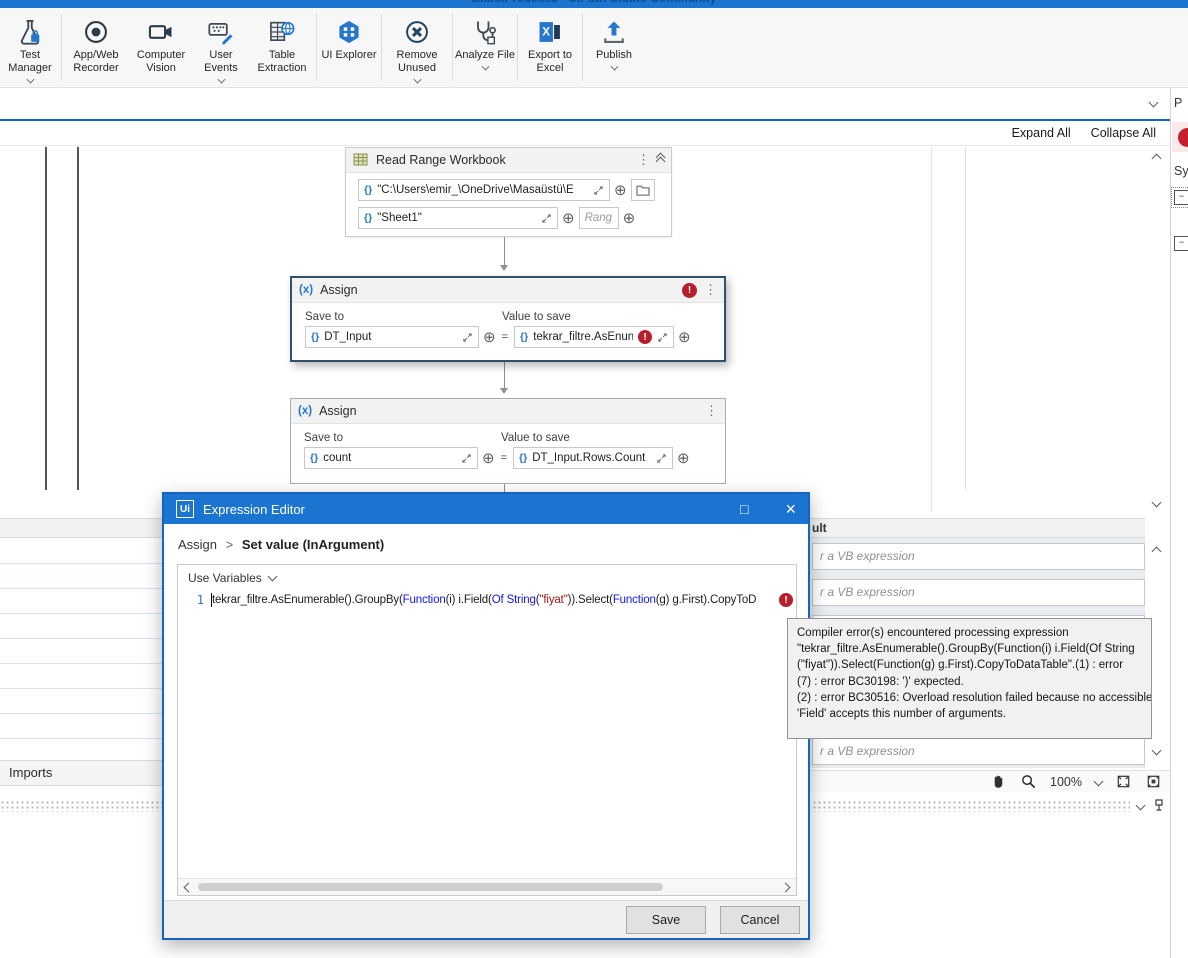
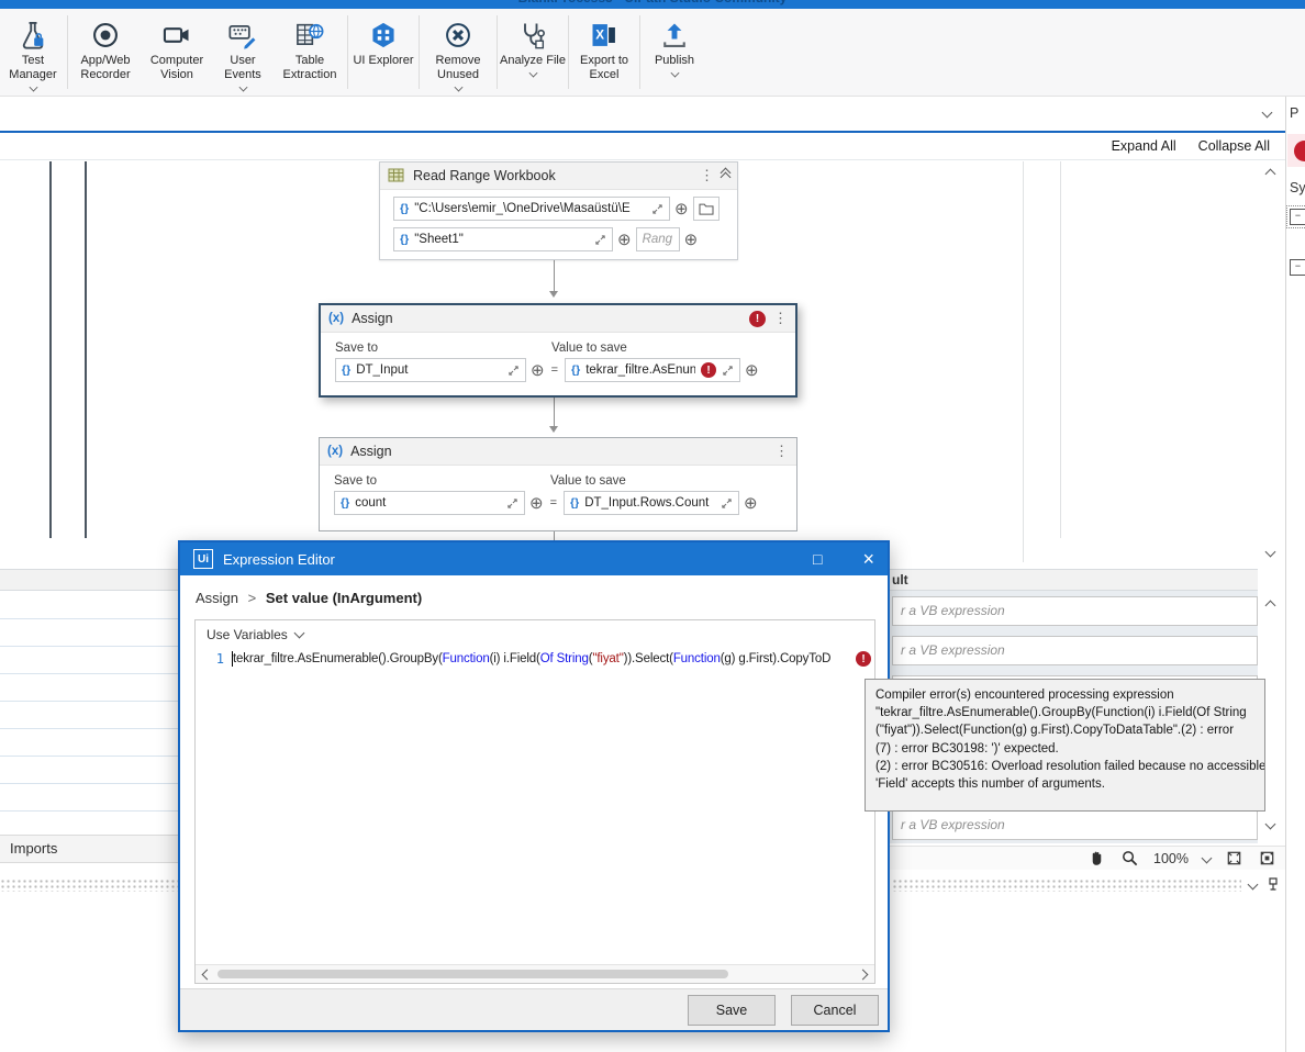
  Test Manager
  App/Web Recorder
  Computer Vision
  User Events
  Table Extraction
  UI Explorer
  Remove Unused
  Analyze File
  X
  Export to Excel
  Publish
  Expand All
  Collapse All
  Read Range Workbook
  ⋮
  {}
  "C:\Users\emir_\OneDrive\Masaüstü\E
  ⊕
  {}
  "Sheet1"
  ⊕
  Rang
  ⊕
  (x)
  Assign
  !
  ⋮
  Save to
  Value to save
  {}
  DT_Input
  ⊕
  =
  {}
  tekrar_filtre.AsEnun
  !
  ⊕
  (x)
  Assign
  ⋮
  Save to
  Value to save
  {}
  count
  ⊕
  =
  {}
  DT_Input.Rows.Count
  ⊕
  Imports
  ult
  r a VB expression
  r a VB expression
  r a VB expression
  100%
  P
  Sy
  −
  −
  Ui
  Expression Editor
  □
  ×
  Assign > Set value (InArgument)
  Use Variables
  1
  tekrar_filtre.AsEnumerable().GroupBy(Function(i) i.Field(Of String("fiyat")).Select(Function(g) g.First).CopyToD
  !
  Save
  Cancel
  Compiler error(s) encountered processing expression
  "tekrar_filtre.AsEnumerable().GroupBy(Function(i) i.Field(Of String
- ("fiyat")).Select(Function(g) g.First).CopyToDataTable".(1) : error
+ ("fiyat")).Select(Function(g) g.First).CopyToDataTable".(2) : error
  (7) : error BC30198: ')' expected.
  (2) : error BC30516: Overload resolution failed because no accessible
  'Field' accepts this number of arguments.
